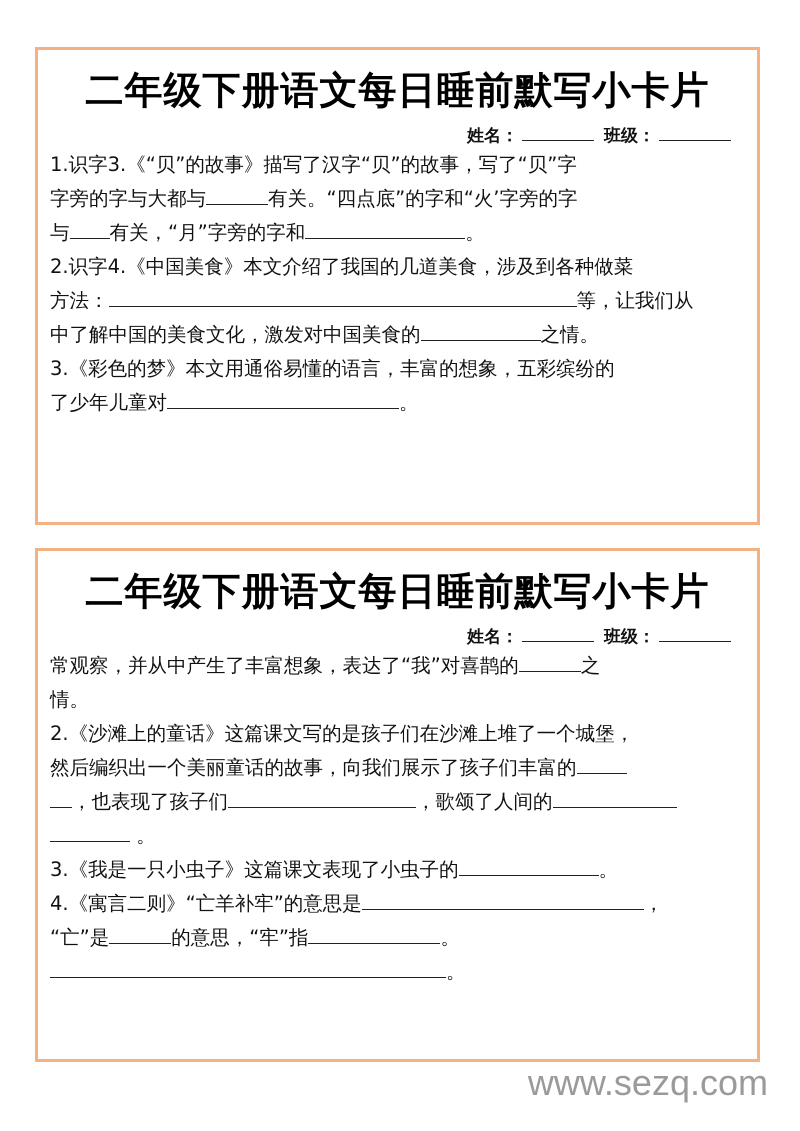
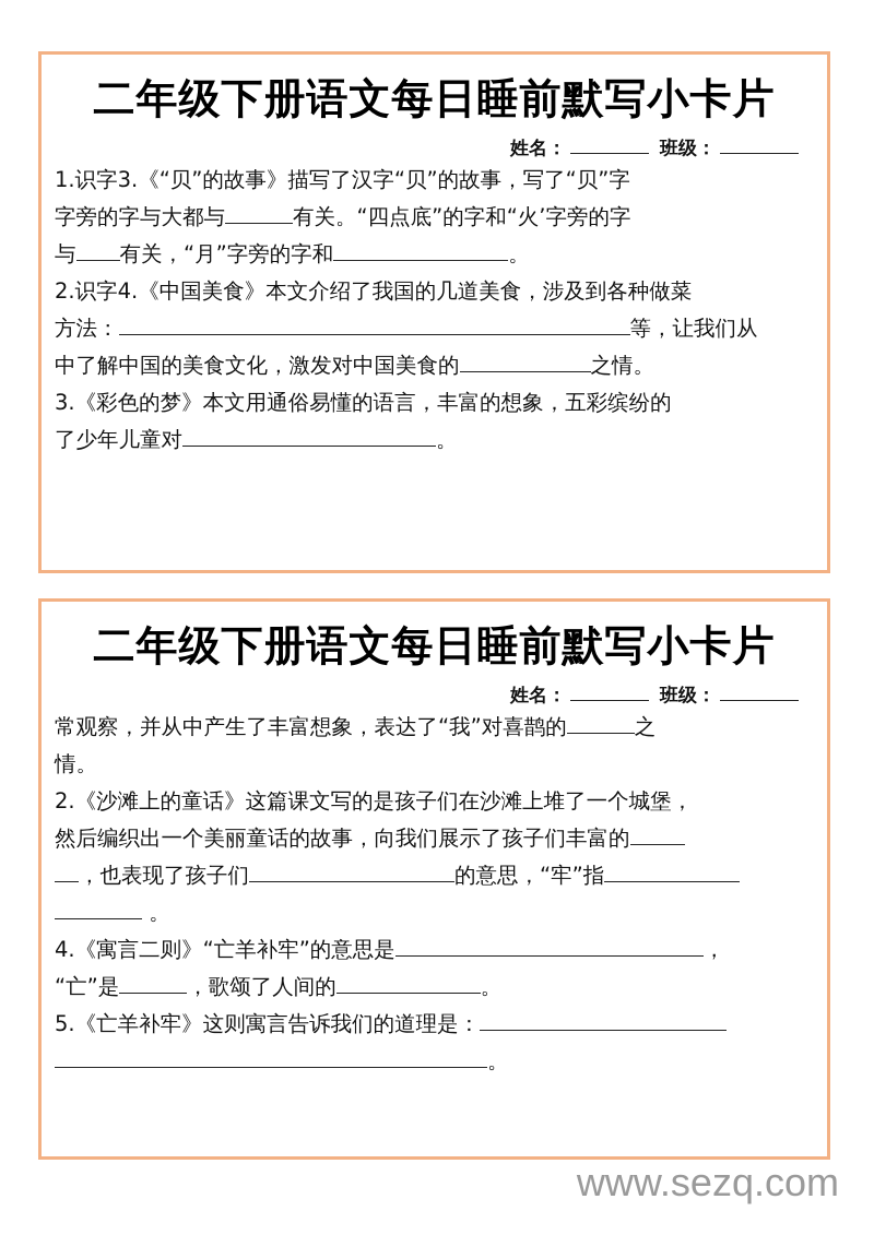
  二年级下册语文每日睡前默写小卡片
  姓名： 班级：
  1.识字3.《“贝”的故事》描写了汉字“贝”的故事，写了“贝”字
  字旁的字与大都与 有关。“四点底”的字和“火’字旁的字
  与 有关，“月”字旁的字和 。
  2.识字4.《中国美食》本文介绍了我国的几道美食，涉及到各种做菜
  方法： 等，让我们从
  中了解中国的美食文化，激发对中国美食的 之情。
  3.《彩色的梦》本文用通俗易懂的语言，丰富的想象，五彩缤纷的
  了少年儿童对 。
  二年级下册语文每日睡前默写小卡片
  姓名： 班级：
  常观察，并从中产生了丰富想象，表达了“我”对喜鹊的 之
  情。
  2.《沙滩上的童话》这篇课文写的是孩子们在沙滩上堆了一个城堡，
  然后编织出一个美丽童话的故事，向我们展示了孩子们丰富的
- ，也表现了孩子们 ，歌颂了人间的
+ ，也表现了孩子们 的意思，“牢”指
  。
- 3.《我是一只小虫子》这篇课文表现了小虫子的 。
  4.《寓言二则》“亡羊补牢”的意思是 ，
- “亡”是 的意思，“牢”指 。
+ “亡”是 ，歌颂了人间的 。
+ 5.《亡羊补牢》这则寓言告诉我们的道理是：
  。
  www.sezq.com
